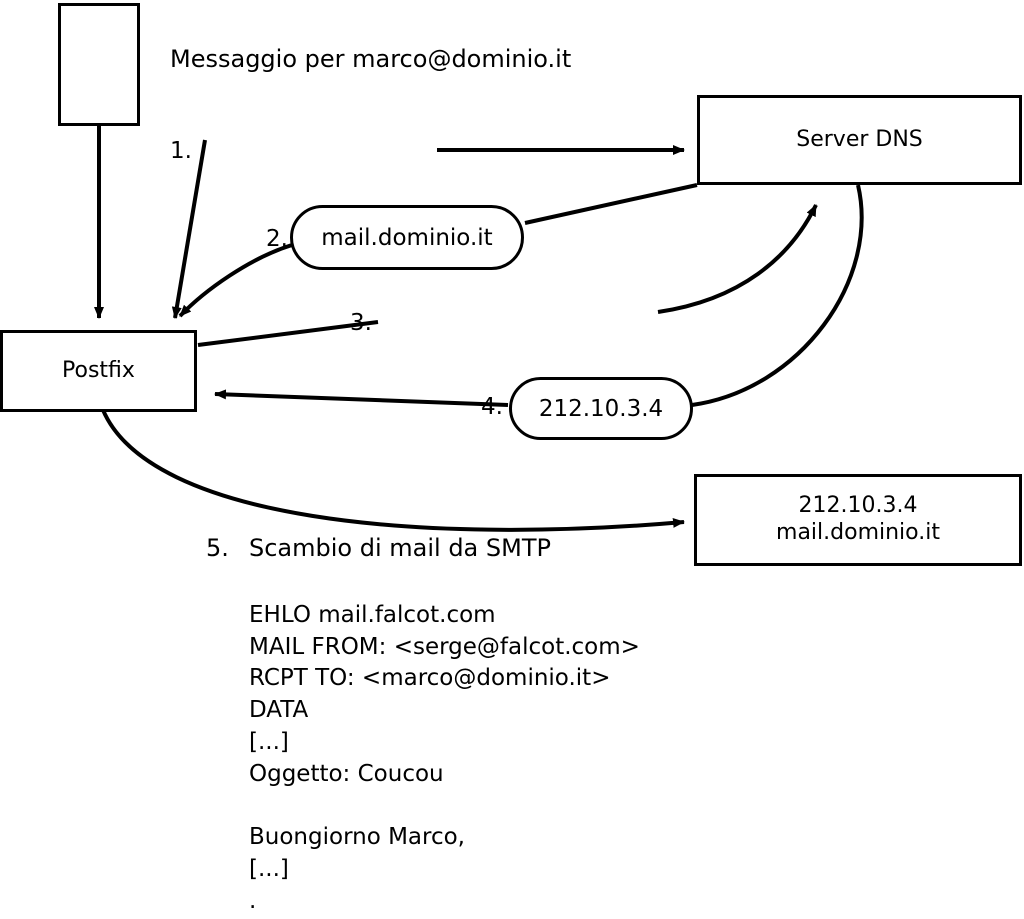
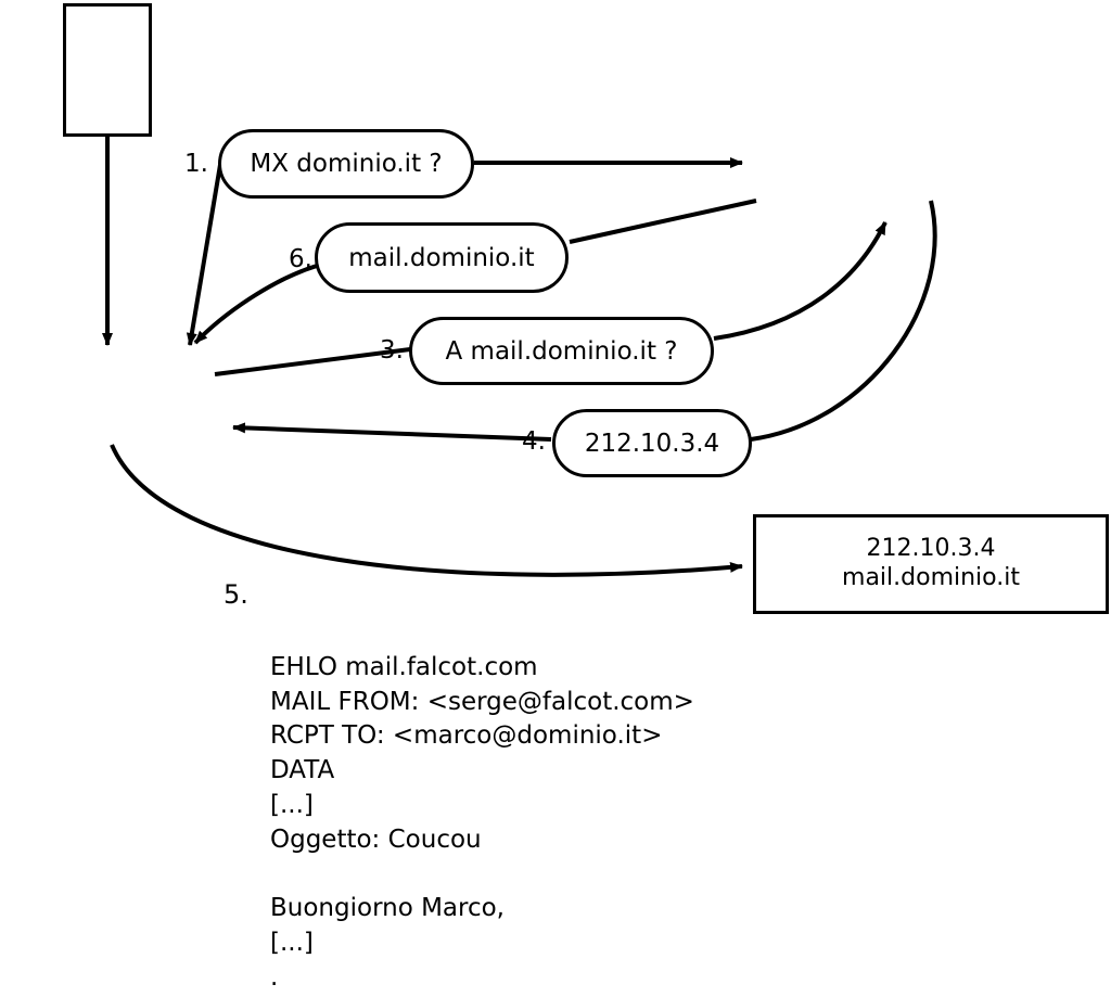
- Messaggio per marco@dominio.it
- Server DNS
- Postfix
  212.10.3.4
  mail.dominio.it
  1.
+ MX dominio.it ?
- 2.
+ 6.
  mail.dominio.it
  3.
+ A mail.dominio.it ?
  4.
  212.10.3.4
  5.
- Scambio di mail da SMTP
  EHLO mail.falcot.com
  MAIL FROM: <serge@falcot.com>
  RCPT TO: <marco@dominio.it>
  DATA
  [...]
  Oggetto: Coucou
  Buongiorno Marco,
  [...]
  .
